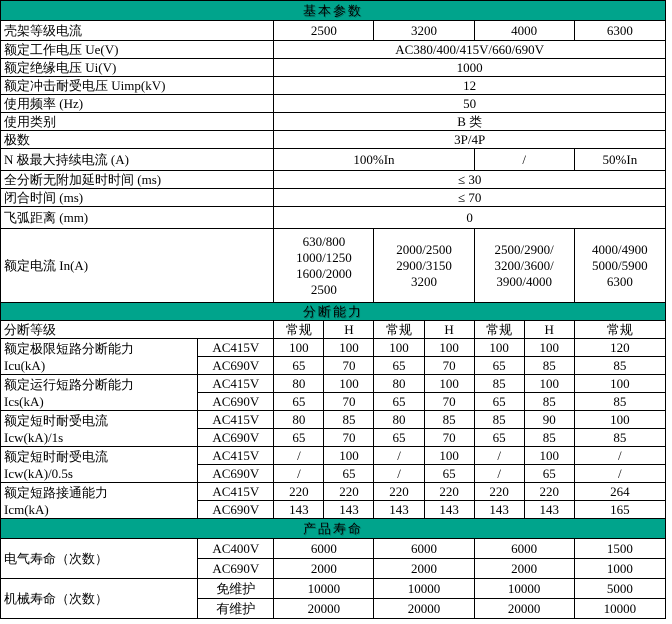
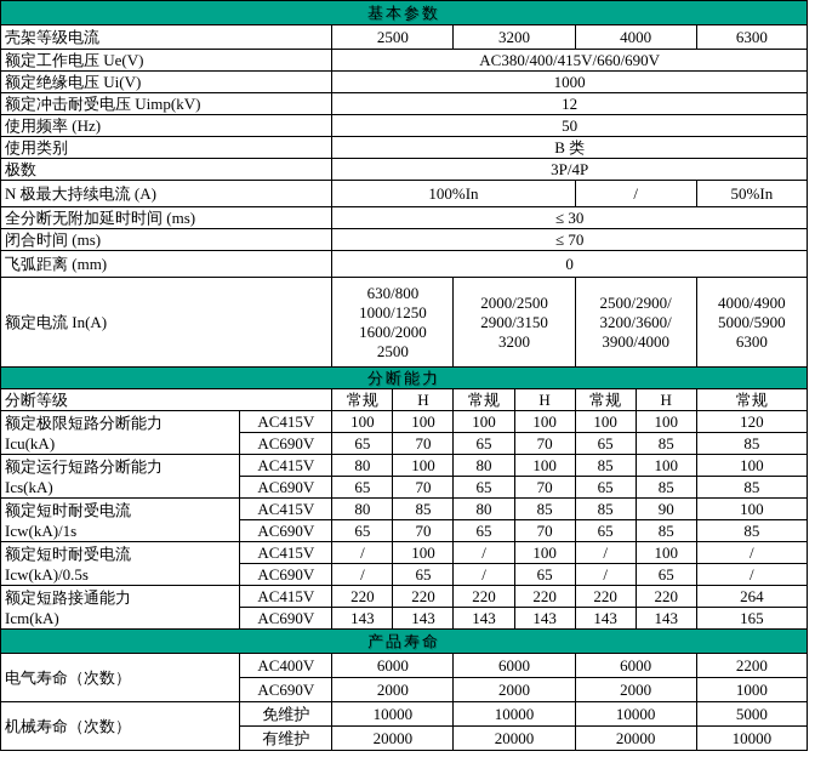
  基本参数
  壳架等级电流	2500	3200	4000	6300
  额定工作电压 Ue(V)	AC380/400/415V/660/690V
  额定绝缘电压 Ui(V)	1000
  额定冲击耐受电压 Uimp(kV)	12
  使用频率 (Hz)	50
  使用类别	B 类
  极数	3P/4P
  N 极最大持续电流 (A)	100%In	/	50%In
  全分断无附加延时时间 (ms)	≤ 30
  闭合时间 (ms)	≤ 70
  飞弧距离 (mm)	0
  额定电流 In(A)	630/800 1000/1250 1600/2000 2500	2000/2500 2900/3150 3200	2500/2900/ 3200/3600/ 3900/4000	4000/4900 5000/5900 6300
  分断能力
  分断等级	常规	H	常规	H	常规	H	常规
  额定极限短路分断能力 Icu(kA)	AC415V	100	100	100	100	100	100	120
  AC690V	65	70	65	70	65	85	85
  额定运行短路分断能力 Ics(kA)	AC415V	80	100	80	100	85	100	100
  AC690V	65	70	65	70	65	85	85
  额定短时耐受电流 Icw(kA)/1s	AC415V	80	85	80	85	85	90	100
  AC690V	65	70	65	70	65	85	85
  额定短时耐受电流 Icw(kA)/0.5s	AC415V	/	100	/	100	/	100	/
  AC690V	/	65	/	65	/	65	/
  额定短路接通能力 Icm(kA)	AC415V	220	220	220	220	220	220	264
  AC690V	143	143	143	143	143	143	165
  产品寿命
- 电气寿命（次数）	AC400V	6000	6000	6000	1500
+ 电气寿命（次数）	AC400V	6000	6000	6000	2200
  AC690V	2000	2000	2000	1000
  机械寿命（次数）	免维护	10000	10000	10000	5000
  有维护	20000	20000	20000	10000
